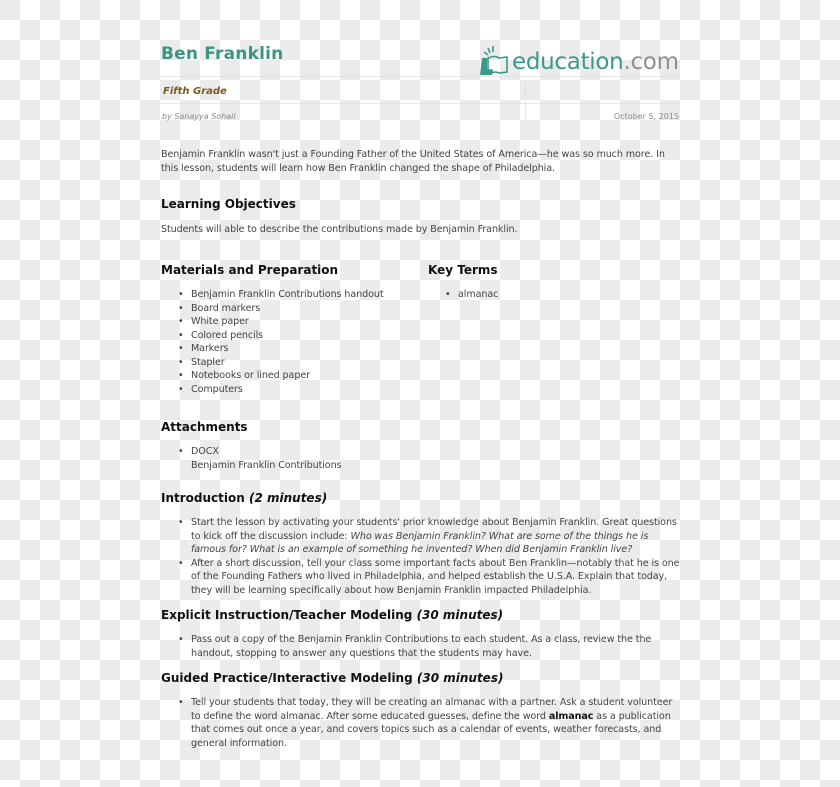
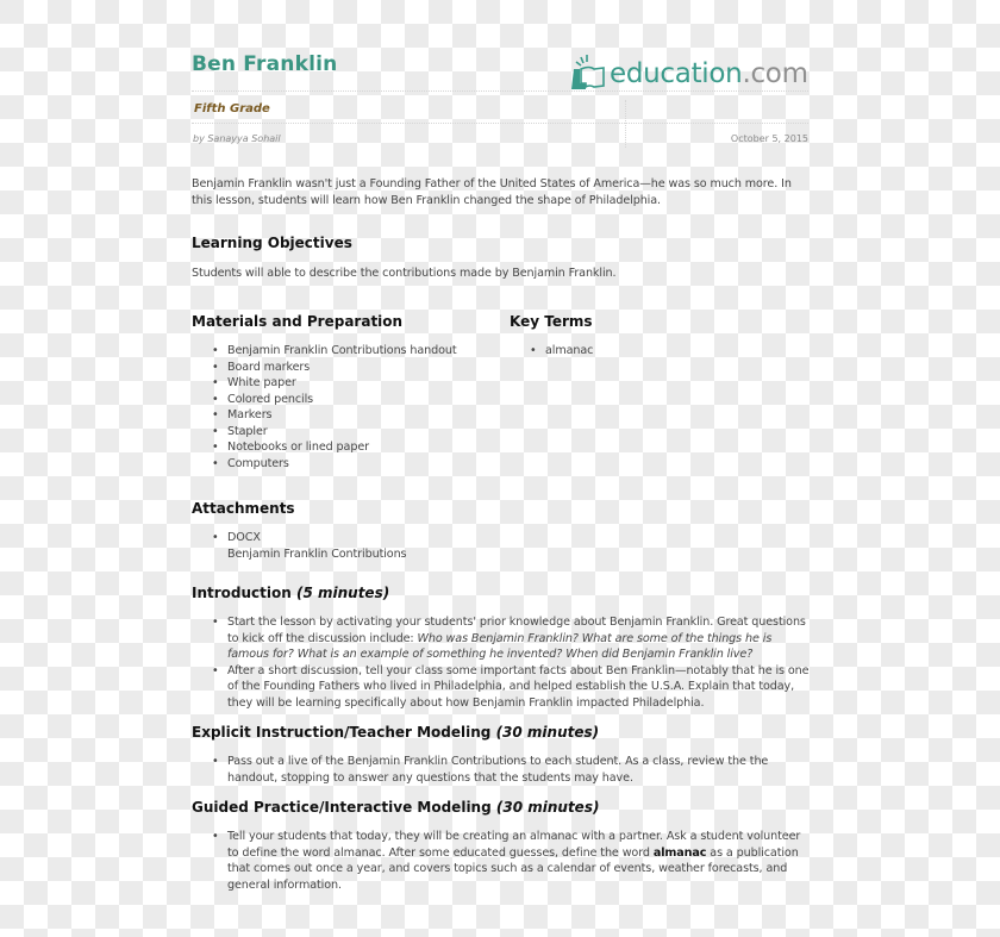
  Ben Franklin
  education.com
  Fifth Grade
  by Sanayya Sohail
  October 5, 2015
  Benjamin Franklin wasn't just a Founding Father of the United States of America—he was so much more. In this lesson, students will learn how Ben Franklin changed the shape of Philadelphia.
  Learning Objectives
  Students will able to describe the contributions made by Benjamin Franklin.
  Materials and Preparation
  Benjamin Franklin Contributions handout
  Board markers
  White paper
  Colored pencils
  Markers
  Stapler
  Notebooks or lined paper
  Computers
  Key Terms
  almanac
  Attachments
  DOCX
  Benjamin Franklin Contributions
- Introduction (2 minutes)
+ Introduction (5 minutes)
  Start the lesson by activating your students' prior knowledge about Benjamin Franklin. Great questions to kick off the discussion include: Who was Benjamin Franklin? What are some of the things he is famous for? What is an example of something he invented? When did Benjamin Franklin live?
  After a short discussion, tell your class some important facts about Ben Franklin—notably that he is one of the Founding Fathers who lived in Philadelphia, and helped establish the U.S.A. Explain that today, they will be learning specifically about how Benjamin Franklin impacted Philadelphia.
  Explicit Instruction/Teacher Modeling (30 minutes)
- Pass out a copy of the Benjamin Franklin Contributions to each student. As a class, review the the handout, stopping to answer any questions that the students may have.
+ Pass out a live of the Benjamin Franklin Contributions to each student. As a class, review the the handout, stopping to answer any questions that the students may have.
  Guided Practice/Interactive Modeling (30 minutes)
  Tell your students that today, they will be creating an almanac with a partner. Ask a student volunteer to define the word almanac. After some educated guesses, define the word almanac as a publication that comes out once a year, and covers topics such as a calendar of events, weather forecasts, and general information.
